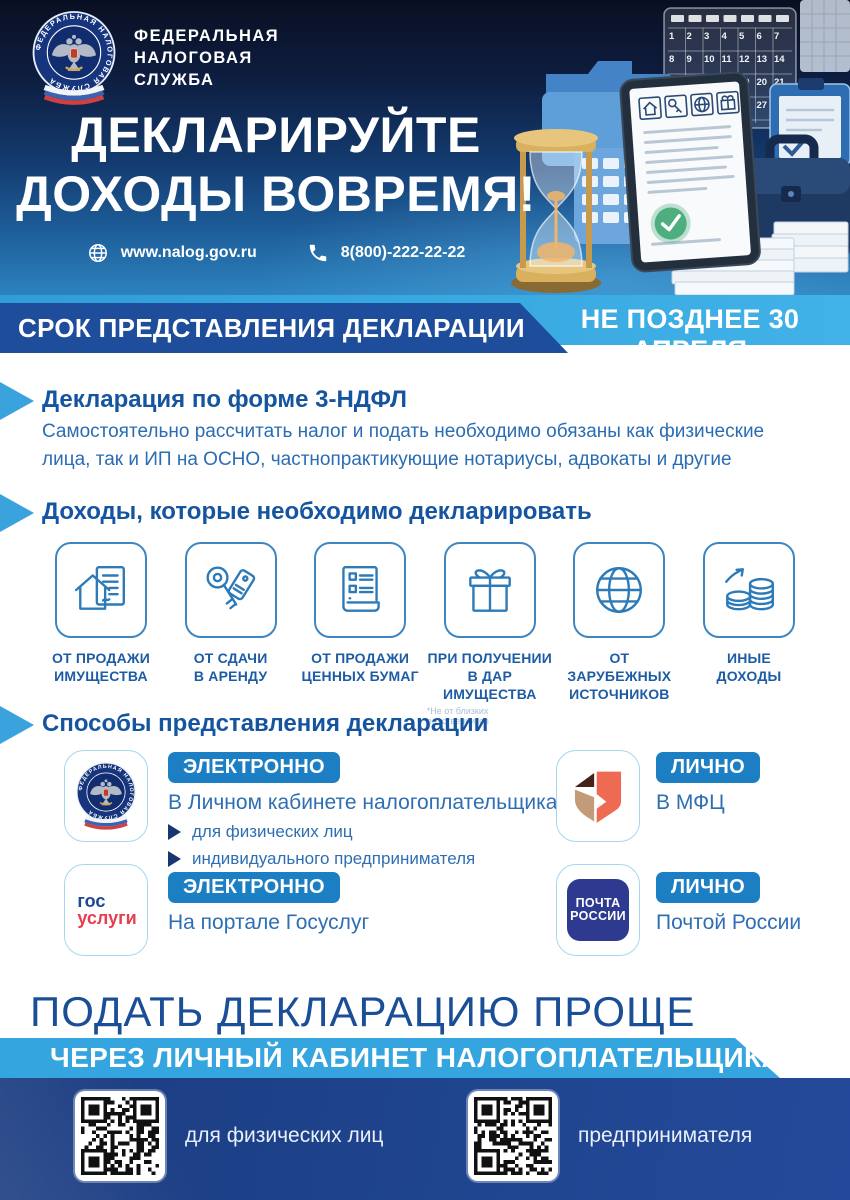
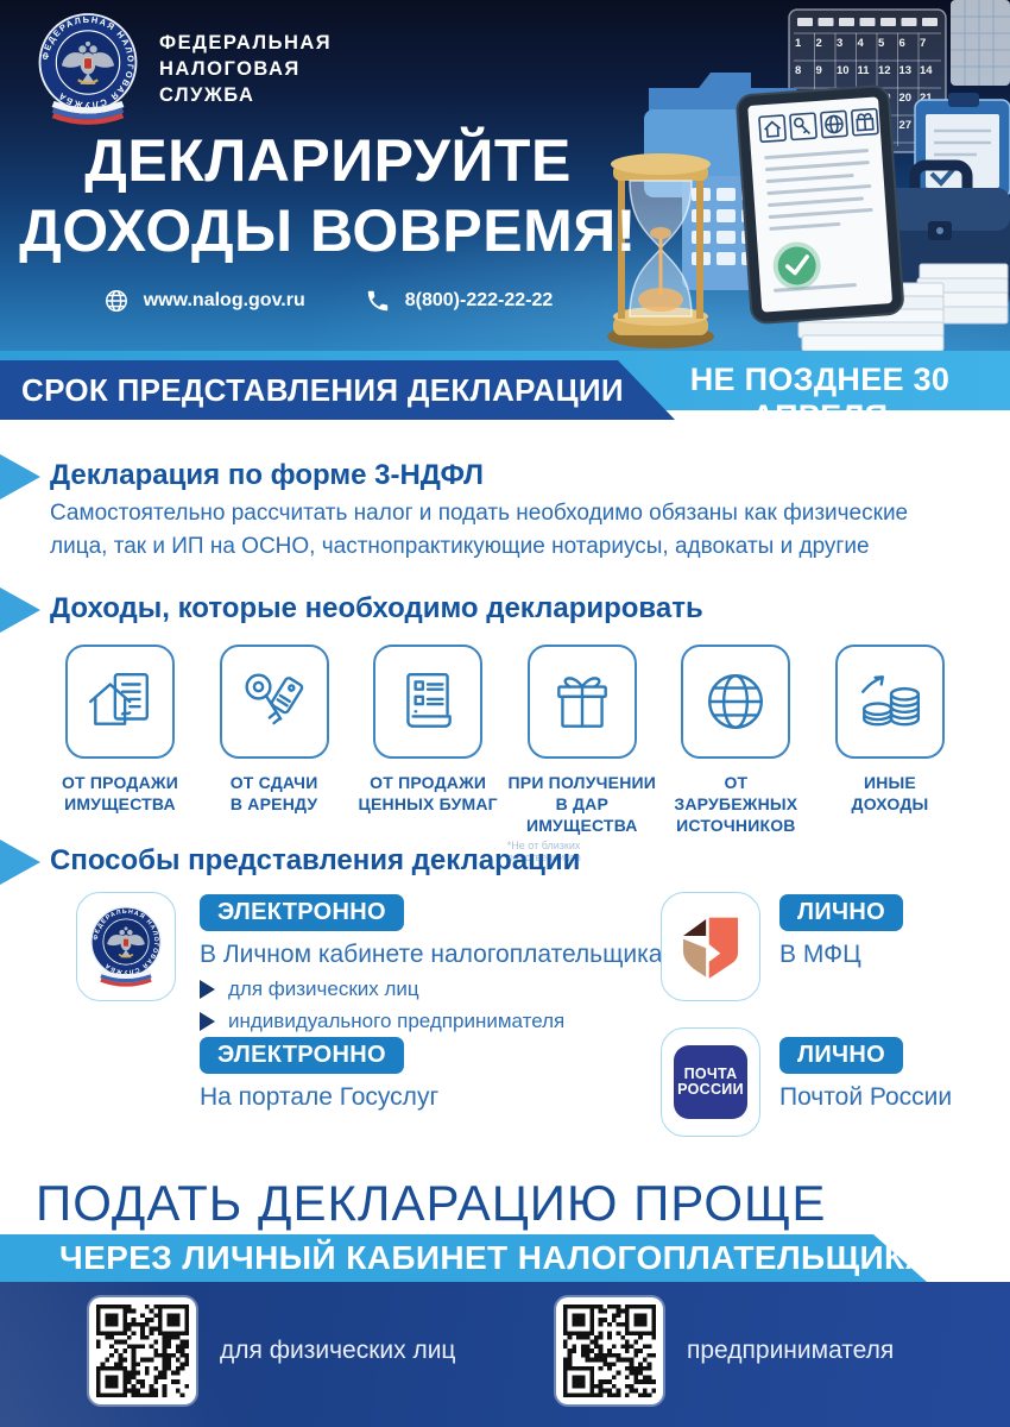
  1
  2
  3
  4
  5
  6
  7
  8
  9
  10
  11
  12
  13
  14
  20
  21
  27
  ФЕДЕРАЛЬНАЯ
  НАЛОГОВАЯ
  СЛУЖБА
  ДЕКЛАРИРУЙТЕ
  ДОХОДЫ ВОВРЕМЯ!
  www.nalog.gov.ru
  8(800)-222-22-22
  СРОК ПРЕДСТАВЛЕНИЯ ДЕКЛАРАЦИИ
  НЕ ПОЗДНЕЕ 30 АПРЕЛЯ
  Декларация по форме 3-НДФЛ
  Самостоятельно рассчитать налог и подать необходимо обязаны как физические лица, так и ИП на ОСНО, частнопрактикующие нотариусы, адвокаты и другие
  Доходы, которые необходимо декларировать
  ОТ ПРОДАЖИ
  ИМУЩЕСТВА
  ОТ СДАЧИ
  В АРЕНДУ
  ОТ ПРОДАЖИ
  ЦЕННЫХ БУМАГ
  ПРИ ПОЛУЧЕНИИ
  В ДАР ИМУЩЕСТВА
  *Не от близких родственников
  ОТ ЗАРУБЕЖНЫХ
  ИСТОЧНИКОВ
  ИНЫЕ
  ДОХОДЫ
  Способы представления декларации
  ЭЛЕКТРОННО
  В Личном кабинете налогоплательщика
  для физических лиц
  индивидуального предпринимателя
  ЛИЧНО
  В МФЦ
- гос
- услуги
  ЭЛЕКТРОННО
  На портале Госуслуг
  ПОЧТА
  РОССИИ
  ЛИЧНО
  Почтой России
  ПОДАТЬ ДЕКЛАРАЦИЮ ПРОЩЕ
  ЧЕРЕЗ ЛИЧНЫЙ КАБИНЕТ НАЛОГОПЛАТЕЛЬЩИК
  для физических лиц
  предпринимателя
